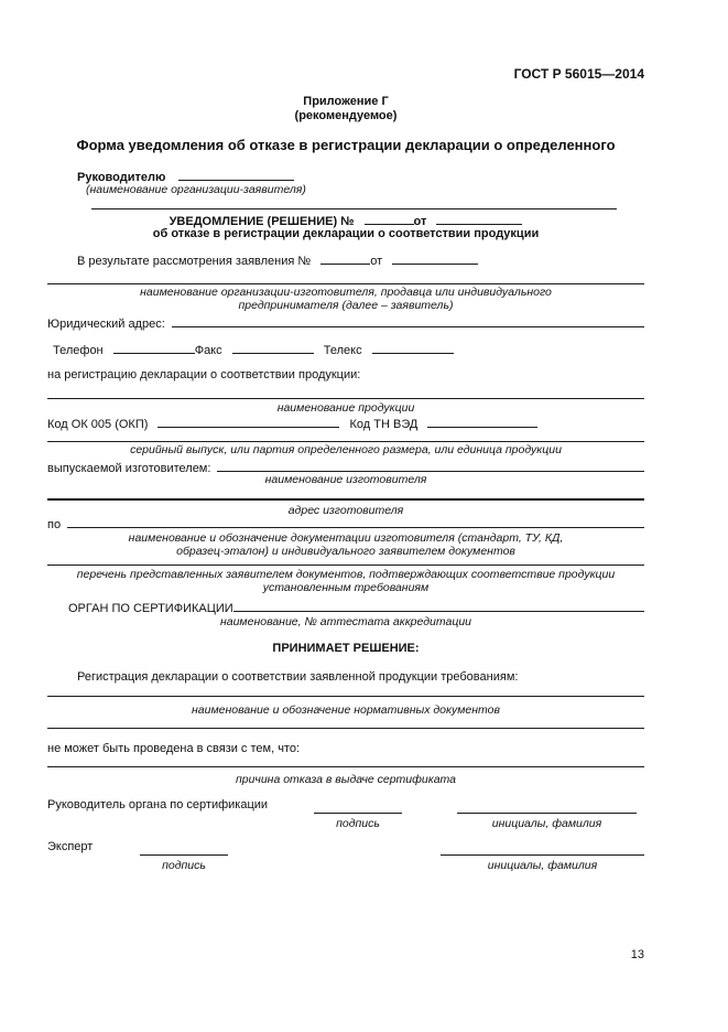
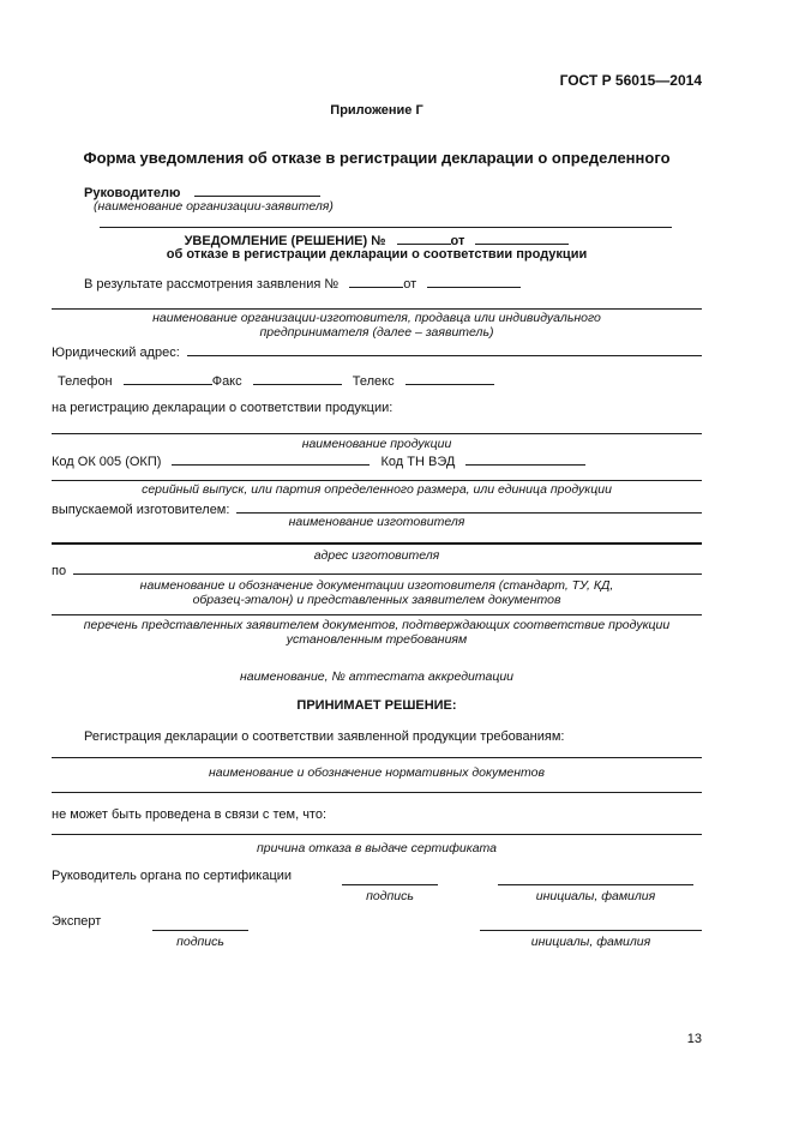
  ГОСТ Р 56015—2014
  Приложение Г
- (рекомендуемое)
  Форма уведомления об отказе в регистрации декларации о определенного
  Руководителю
  (наименование организации-заявителя)
  УВЕДОМЛЕНИЕ (РЕШЕНИЕ) № от
  об отказе в регистрации декларации о соответствии продукции
  В результате рассмотрения заявления № от
  наименование организации-изготовителя, продавца или индивидуального
  предпринимателя (далее – заявитель)
  Юридический адрес:
  Телефон Факс Телекс
  на регистрацию декларации о соответствии продукции:
  наименование продукции
  Код ОК 005 (ОКП) Код ТН ВЭД
  серийный выпуск, или партия определенного размера, или единица продукции
  выпускаемой изготовителем:
  наименование изготовителя
  адрес изготовителя
  по
  наименование и обозначение документации изготовителя (стандарт, ТУ, КД,
- образец-эталон) и индивидуального заявителем документов
+ образец-эталон) и представленных заявителем документов
  перечень представленных заявителем документов, подтверждающих соответствие продукции
  установленным требованиям
- ОРГАН ПО СЕРТИФИКАЦИИ
  наименование, № аттестата аккредитации
  ПРИНИМАЕТ РЕШЕНИЕ:
  Регистрация декларации о соответствии заявленной продукции требованиям:
  наименование и обозначение нормативных документов
  не может быть проведена в связи с тем, что:
  причина отказа в выдаче сертификата
  Руководитель органа по сертификации
  подпись
  инициалы, фамилия
  Эксперт
  подпись
  инициалы, фамилия
  13
